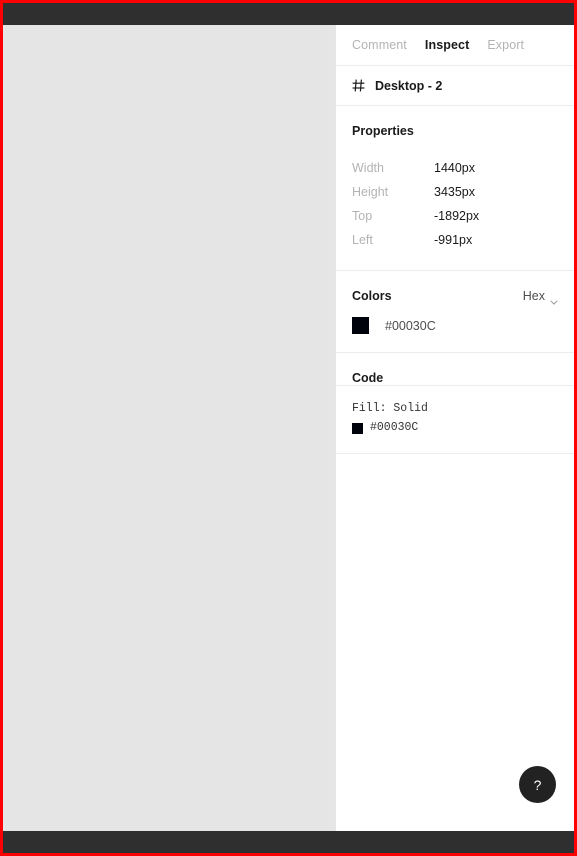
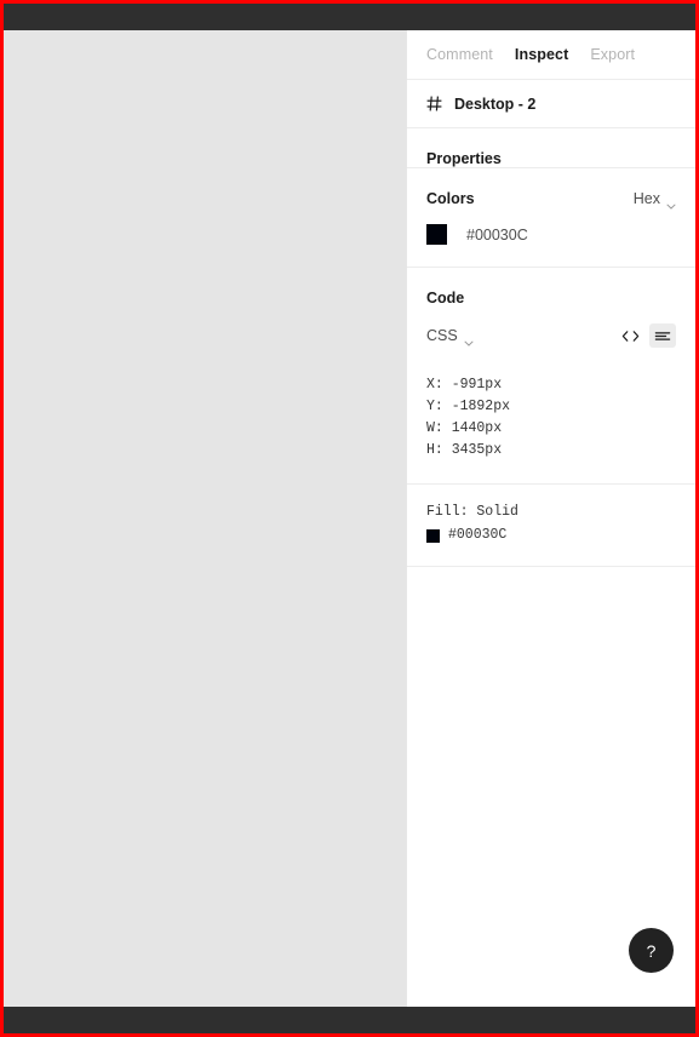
  Comment
  Inspect
  Export
  Desktop - 2
  Properties
- Width
- 1440px
- Height
- 3435px
- Top
- -1892px
- Left
- -991px
  Colors
  Hex
  #00030C
  Code
+ CSS
+ X: -991px
+ Y: -1892px
+ W: 1440px
+ H: 3435px
  Fill: Solid
  #00030C
  ?
